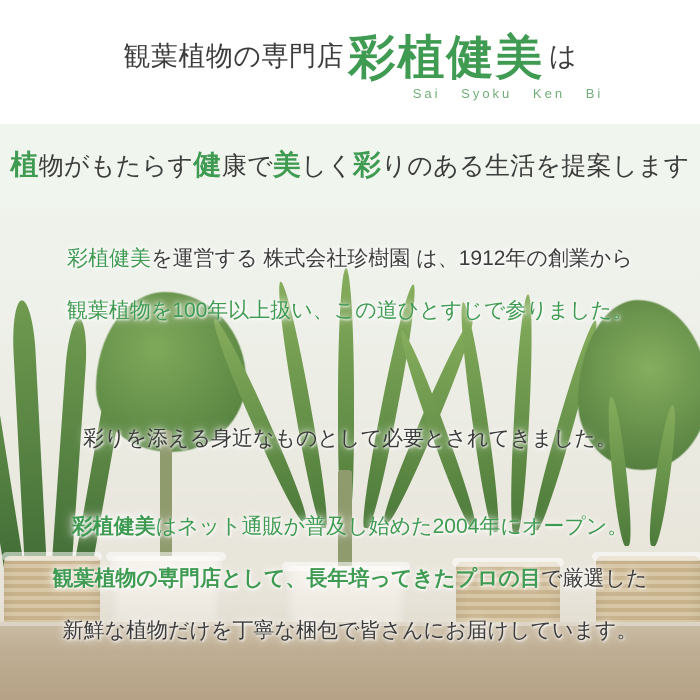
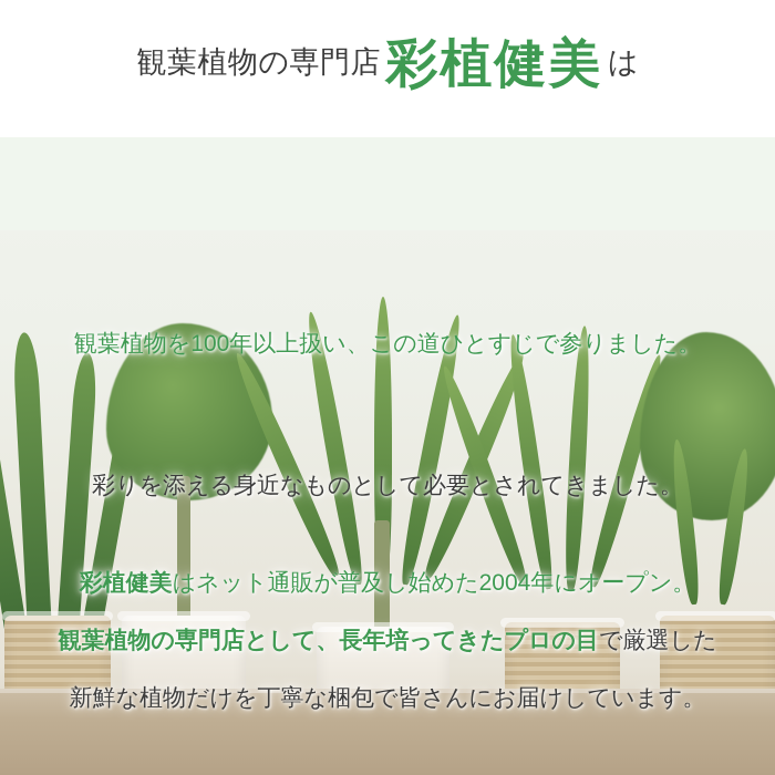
  観葉植物の専門店 彩植健美 は
- Sai Syoku Ken Bi
- 植物がもたらす健康で美しく彩りのある生活を提案します
- 彩植健美を運営する 株式会社珍樹園 は、1912年の創業から
  観葉植物を100年以上扱い、この道ひとすじで参りました。
  彩りを添える身近なものとして必要とされてきました。
  彩植健美はネット通販が普及し始めた2004年にオープン。
  観葉植物の専門店として、長年培ってきたプロの目で厳選した
  新鮮な植物だけを丁寧な梱包で皆さんにお届けしています。
